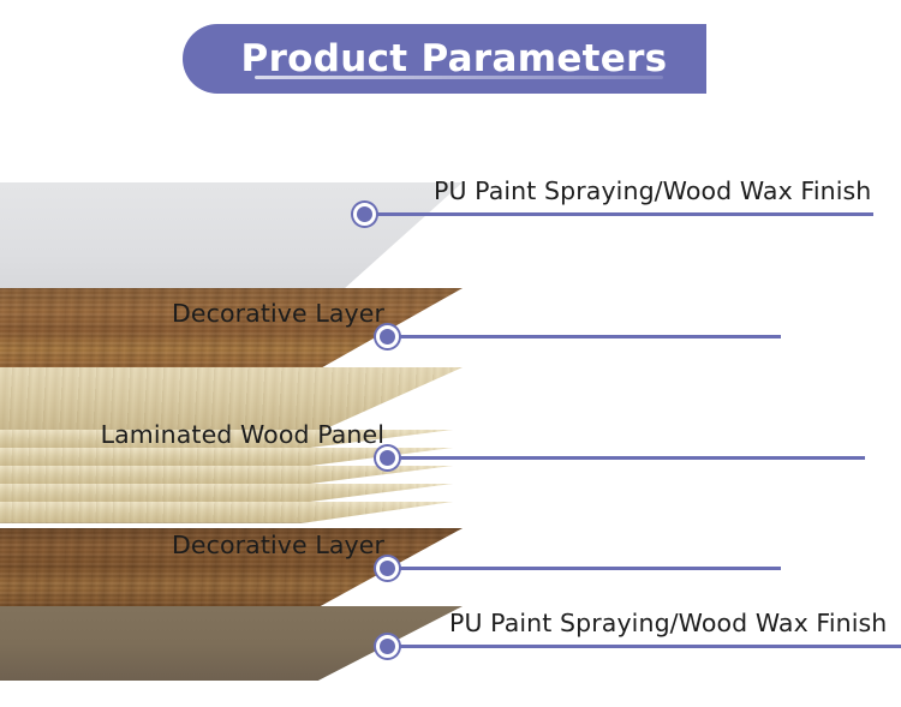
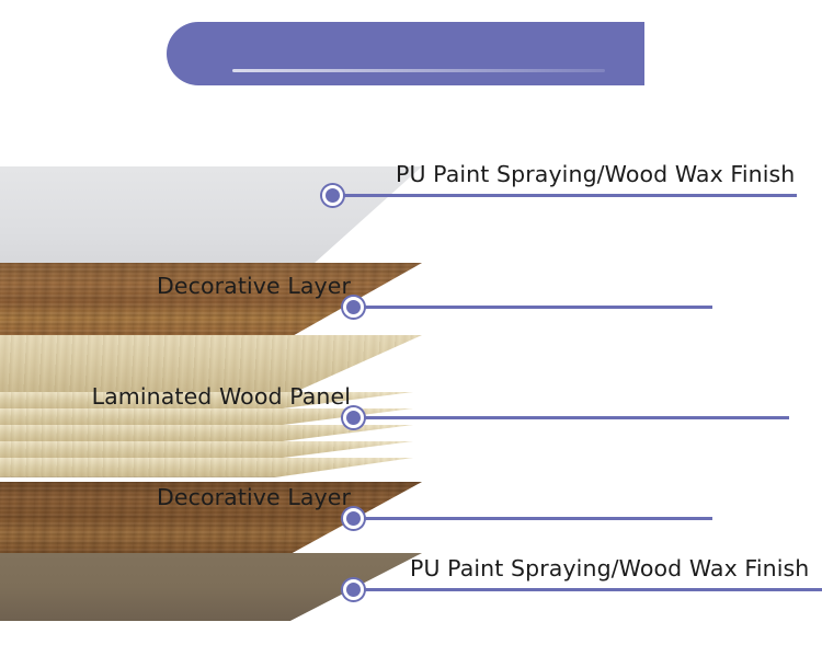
- Product Parameters
  PU Paint Spraying/Wood Wax Finish
  Decorative Layer
  Laminated Wood Panel
  Decorative Layer
  PU Paint Spraying/Wood Wax Finish
